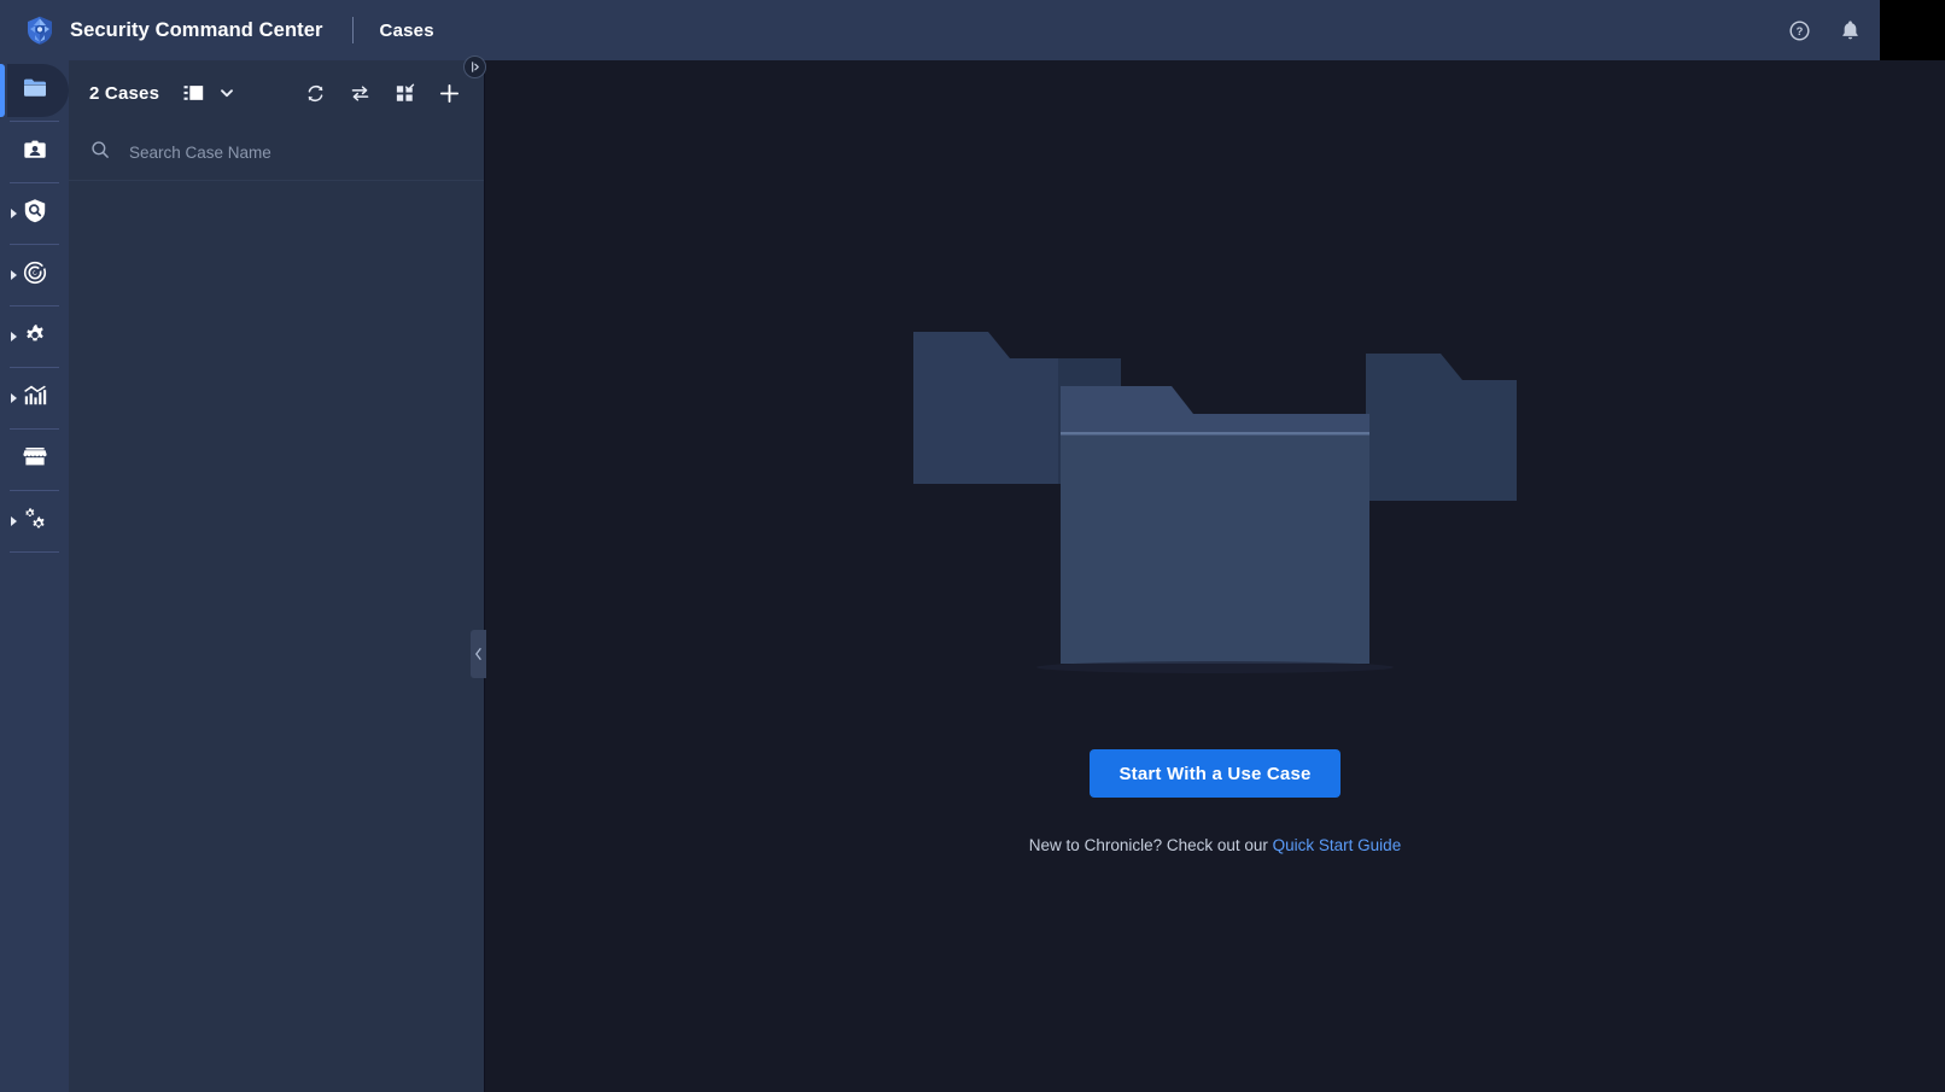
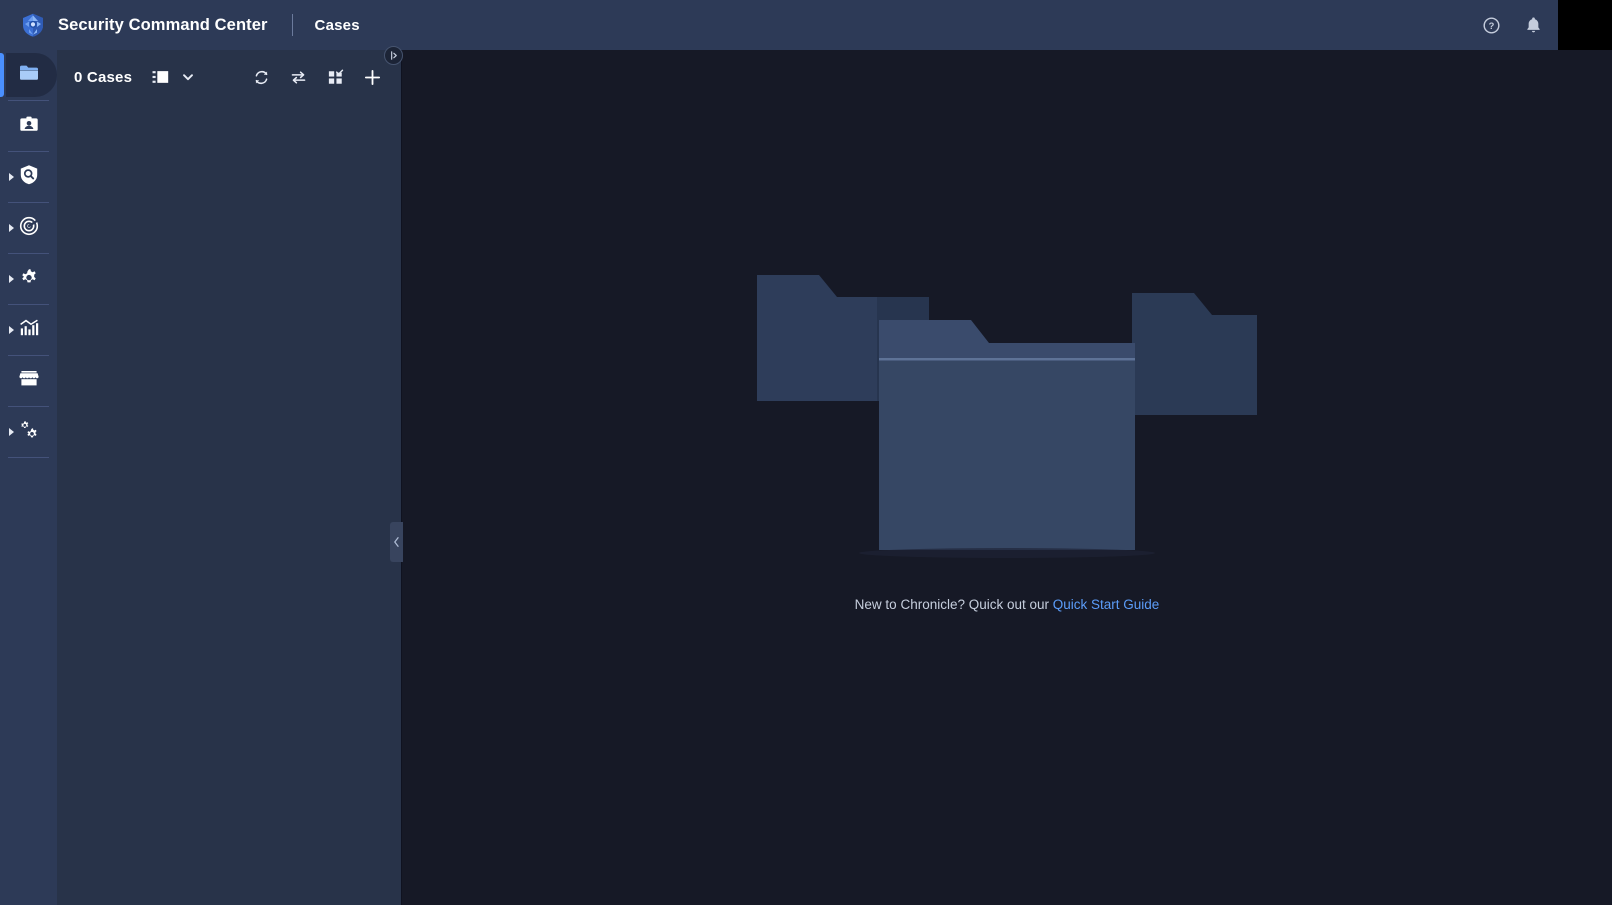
  Security Command Center
  Cases
  ?
- 2 Cases
+ 0 Cases
- Search Case Name
- Start With a Use Case
- New to Chronicle? Check out our Quick Start Guide
+ New to Chronicle? Quick out our Quick Start Guide
